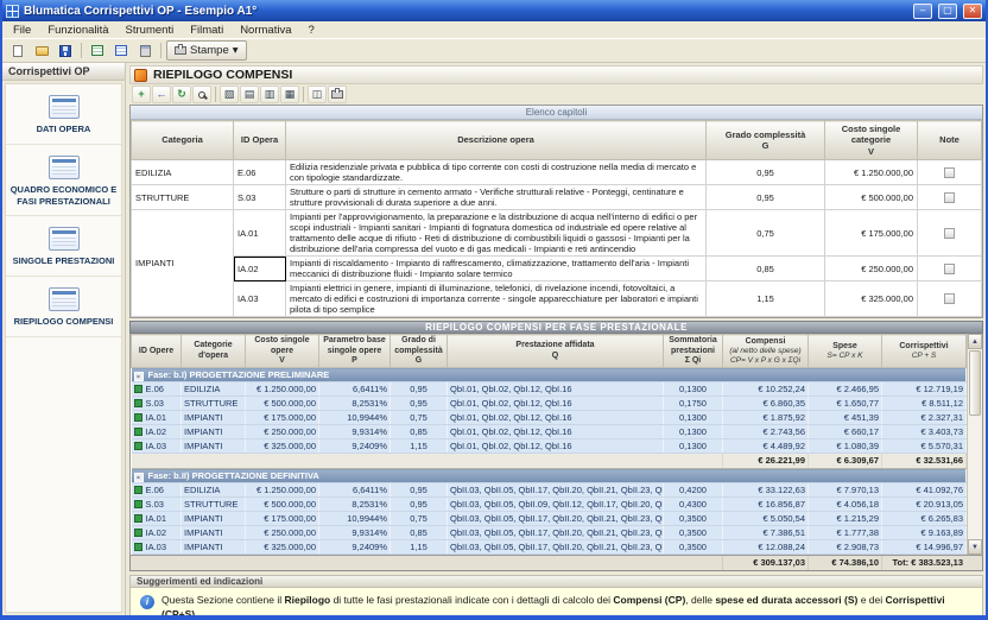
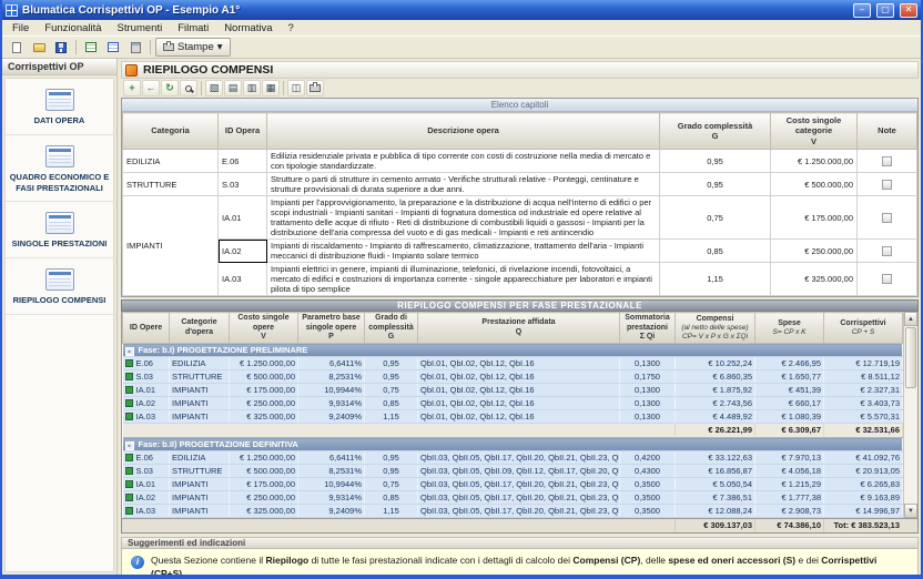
  Blumatica Corrispettivi OP - Esempio A1°
  –
  ▢
  ✕
  File
  Funzionalità
  Strumenti
  Filmati
  Normativa
  ?
  Stampe
  ▾
  Corrispettivi OP
  DATI OPERA
  QUADRO ECONOMICO E FASI PRESTAZIONALI
  SINGOLE PRESTAZIONI
  RIEPILOGO COMPENSI
  RIEPILOGO COMPENSI
  +
  ←
  ↻
  ▧
  ▤
  ▥
  ▦
  ◫
  Elenco capitoli
  Categoria	ID Opera	Descrizione opera	Grado complessità G	Costo singole categorie V	Note
  EDILIZIA	E.06	Edilizia residenziale privata e pubblica di tipo corrente con costi di costruzione nella media di mercato e con tipologie standardizzate.	0,95	€ 1.250.000,00
  STRUTTURE	S.03	Strutture o parti di strutture in cemento armato - Verifiche strutturali relative - Ponteggi, centinature e strutture provvisionali di durata superiore a due anni.	0,95	€ 500.000,00
  IMPIANTI	IA.01	Impianti per l'approvvigionamento, la preparazione e la distribuzione di acqua nell'interno di edifici o per scopi industriali - Impianti sanitari - Impianti di fognatura domestica od industriale ed opere relative al trattamento delle acque di rifiuto - Reti di distribuzione di combustibili liquidi o gassosi - Impianti per la distribuzione dell'aria compressa del vuoto e di gas medicali - Impianti e reti antincendio	0,75	€ 175.000,00
  IA.02	Impianti di riscaldamento - Impianto di raffrescamento, climatizzazione, trattamento dell'aria - Impianti meccanici di distribuzione fluidi - Impianto solare termico	0,85	€ 250.000,00
  IA.03	Impianti elettrici in genere, impianti di illuminazione, telefonici, di rivelazione incendi, fotovoltaici, a mercato di edifici e costruzioni di importanza corrente - singole apparecchiature per laboratori e impianti pilota di tipo semplice	1,15	€ 325.000,00
  RIEPILOGO COMPENSI PER FASE PRESTAZIONALE
  - Fase: b.I) PROGETTAZIONE PRELIMINARE
  E.06	EDILIZIA	€ 1.250.000,00	6,6411%	0,95	QbI.01, QbI.02, QbI.12, QbI.16	0,1300	€ 10.252,24	€ 2.466,95	€ 12.719,19
  S.03	STRUTTURE	€ 500.000,00	8,2531%	0,95	QbI.01, QbI.02, QbI.12, QbI.16	0,1750	€ 6.860,35	€ 1.650,77	€ 8.511,12
  IA.01	IMPIANTI	€ 175.000,00	10,9944%	0,75	QbI.01, QbI.02, QbI.12, QbI.16	0,1300	€ 1.875,92	€ 451,39	€ 2.327,31
  IA.02	IMPIANTI	€ 250.000,00	9,9314%	0,85	QbI.01, QbI.02, QbI.12, QbI.16	0,1300	€ 2.743,56	€ 660,17	€ 3.403,73
  IA.03	IMPIANTI	€ 325.000,00	9,2409%	1,15	QbI.01, QbI.02, QbI.12, QbI.16	0,1300	€ 4.489,92	€ 1.080,39	€ 5.570,31
  	€ 26.221,99	€ 6.309,67	€ 32.531,66
  - Fase: b.II) PROGETTAZIONE DEFINITIVA
  E.06	EDILIZIA	€ 1.250.000,00	6,6411%	0,95	QbII.03, QbII.05, QbII.17, QbII.20, QbII.21, QbII.23, Q	0,4200	€ 33.122,63	€ 7.970,13	€ 41.092,76
  S.03	STRUTTURE	€ 500.000,00	8,2531%	0,95	QbII.03, QbII.05, QbII.09, QbII.12, QbII.17, QbII.20, Q	0,4300	€ 16.856,87	€ 4.056,18	€ 20.913,05
  IA.01	IMPIANTI	€ 175.000,00	10,9944%	0,75	QbII.03, QbII.05, QbII.17, QbII.20, QbII.21, QbII.23, Q	0,3500	€ 5.050,54	€ 1.215,29	€ 6.265,83
  IA.02	IMPIANTI	€ 250.000,00	9,9314%	0,85	QbII.03, QbII.05, QbII.17, QbII.20, QbII.21, QbII.23, Q	0,3500	€ 7.386,51	€ 1.777,38	€ 9.163,89
  IA.03	IMPIANTI	€ 325.000,00	9,2409%	1,15	QbII.03, QbII.05, QbII.17, QbII.20, QbII.21, QbII.23, Q	0,3500	€ 12.088,24	€ 2.908,73	€ 14.996,97
  € 309.137,03
  € 74.386,10
  Tot: € 383.523,13
  Suggerimenti ed indicazioni
  i
- Questa Sezione contiene il Riepilogo di tutte le fasi prestazionali indicate con i dettagli di calcolo dei Compensi (CP), delle spese ed durata accessori (S) e dei Corrispettivi (CP+S).
+ Questa Sezione contiene il Riepilogo di tutte le fasi prestazionali indicate con i dettagli di calcolo dei Compensi (CP), delle spese ed oneri accessori (S) e dei Corrispettivi (CP+S).
